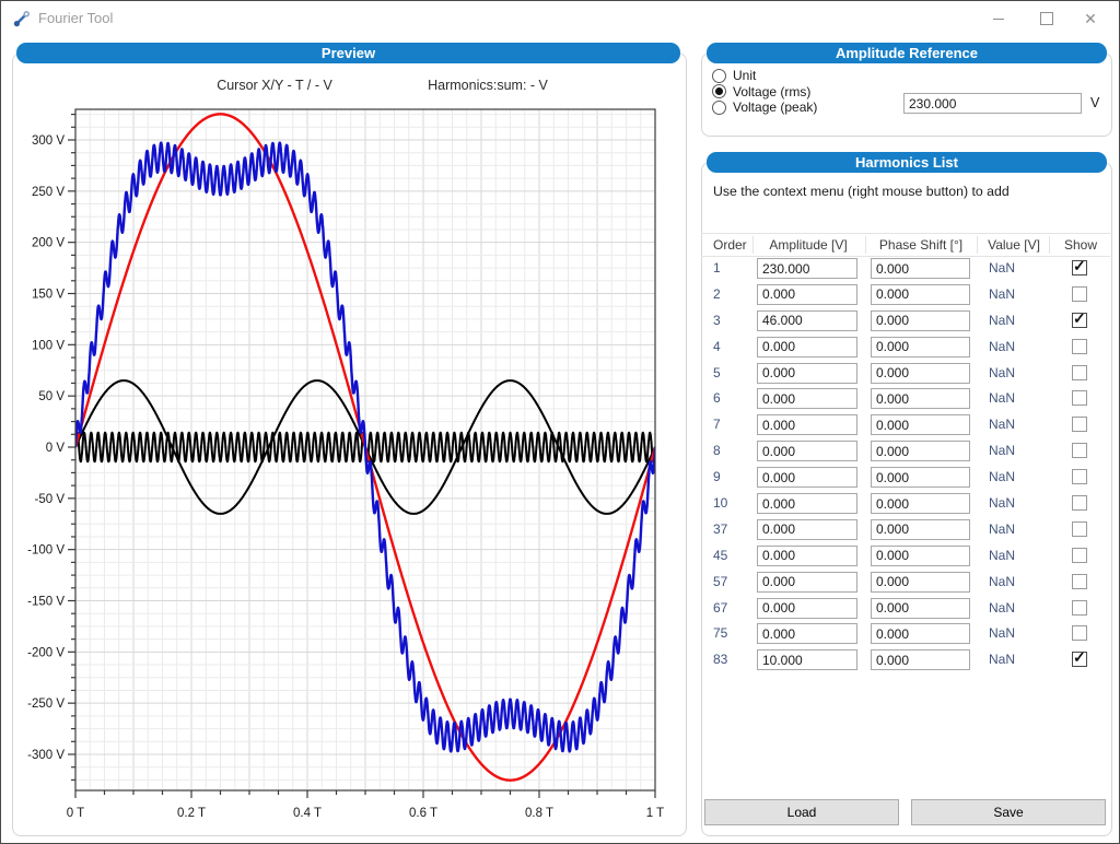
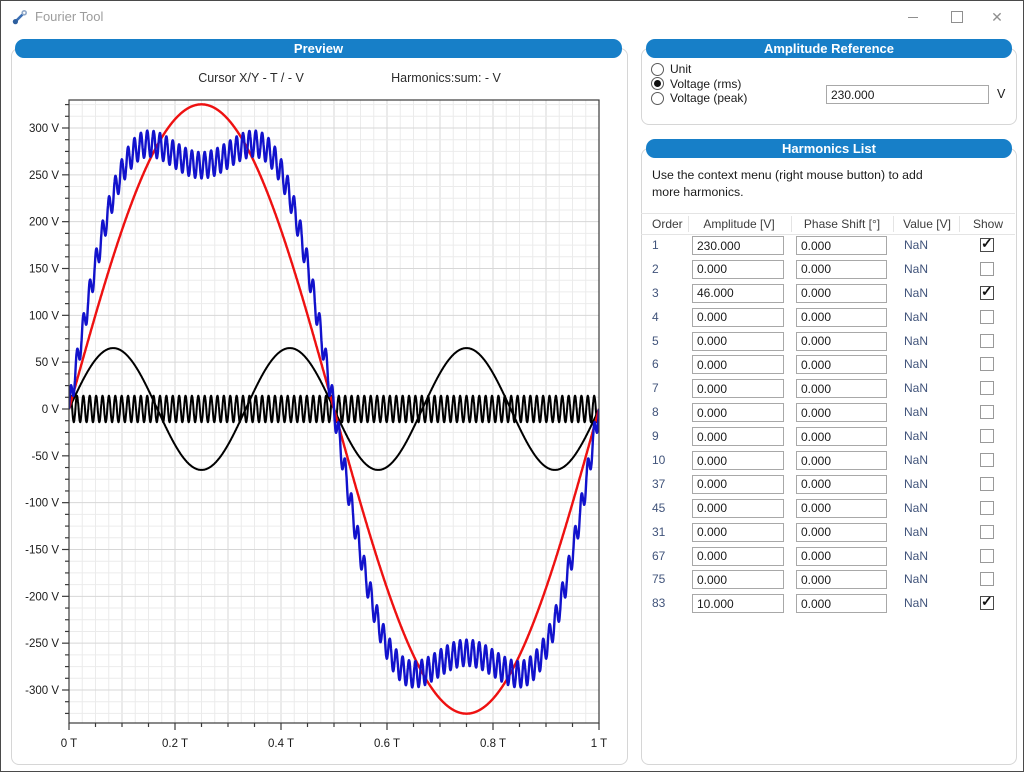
  Fourier Tool
  ✕
  Preview
  Cursor X/Y - T / - V
  Harmonics:sum: - V
  -300 V
  -250 V
  -200 V
  -150 V
  -100 V
  -50 V
  0 V
  50 V
  100 V
  150 V
  200 V
  250 V
  300 V
  0 T
  0.2 T
  0.4 T
  0.6 T
  0.8 T
  1 T
  Amplitude Reference
  Unit
  Voltage (rms)
  Voltage (peak)
  230.000
  V
  Harmonics List
  Use the context menu (right mouse button) to add
+ more harmonics.
  Order
  Amplitude [V]
  Phase Shift [°]
  Value [V]
  Show
  1
  230.000
  0.000
  NaN
  2
  0.000
  0.000
  NaN
  3
  46.000
  0.000
  NaN
  4
  0.000
  0.000
  NaN
  5
  0.000
  0.000
  NaN
  6
  0.000
  0.000
  NaN
  7
  0.000
  0.000
  NaN
  8
  0.000
  0.000
  NaN
  9
  0.000
  0.000
  NaN
  10
  0.000
  0.000
  NaN
  37
  0.000
  0.000
  NaN
  45
  0.000
  0.000
  NaN
- 57
+ 31
  0.000
  0.000
  NaN
  67
  0.000
  0.000
  NaN
  75
  0.000
  0.000
  NaN
  83
  10.000
  0.000
  NaN
- Load
- Save
